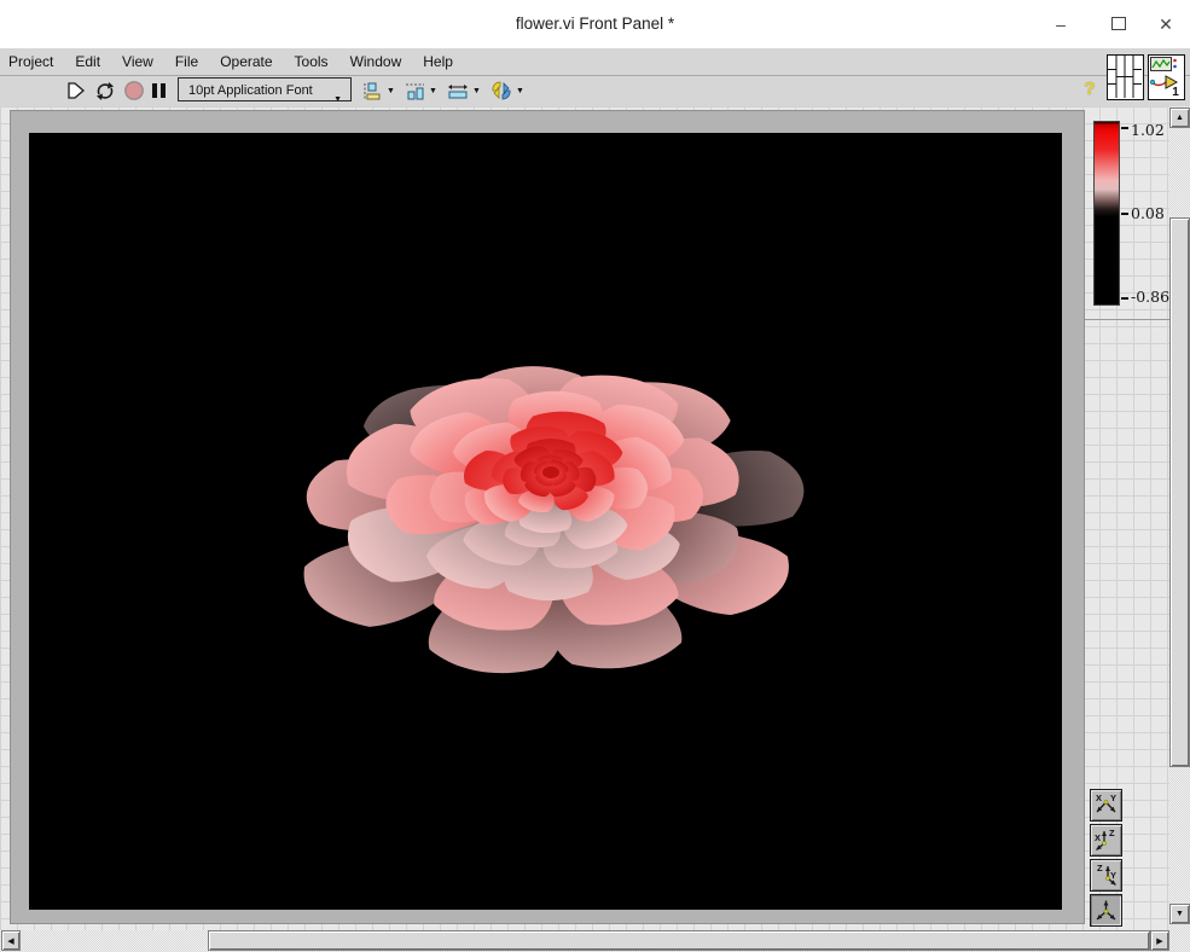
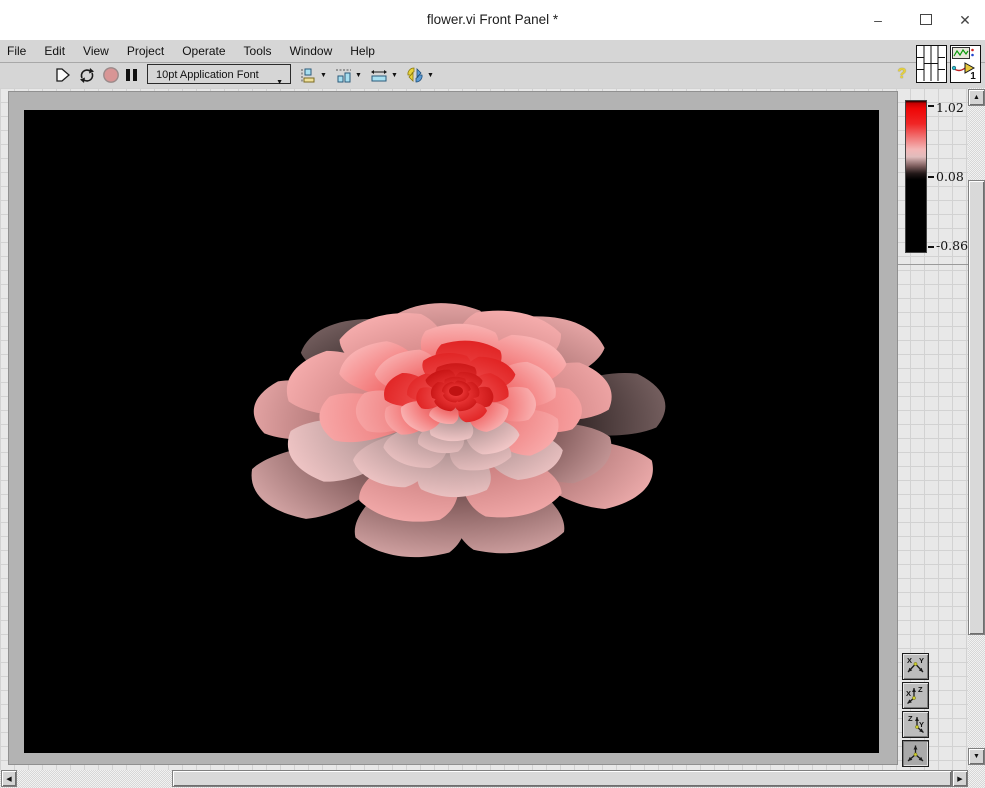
  flower.vi Front Panel *
  –
  ✕
- Project
+ File
  Edit
  View
- File
+ Project
  Operate
  Tools
  Window
  Help
  10pt Application Font
  ?
  1
  1.02
  0.08
  -0.86
  X
  Y
  X
  Z
  Z
  Y
